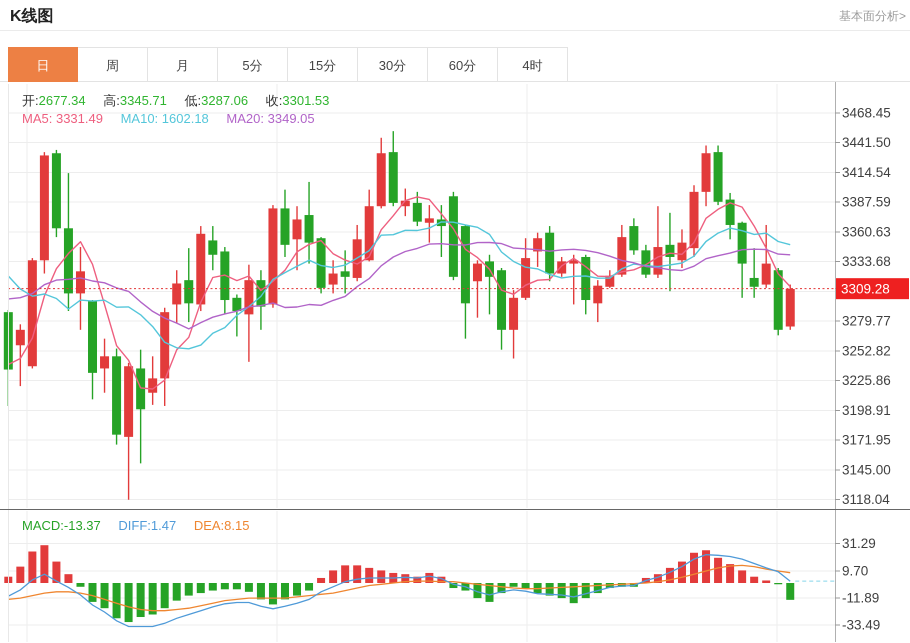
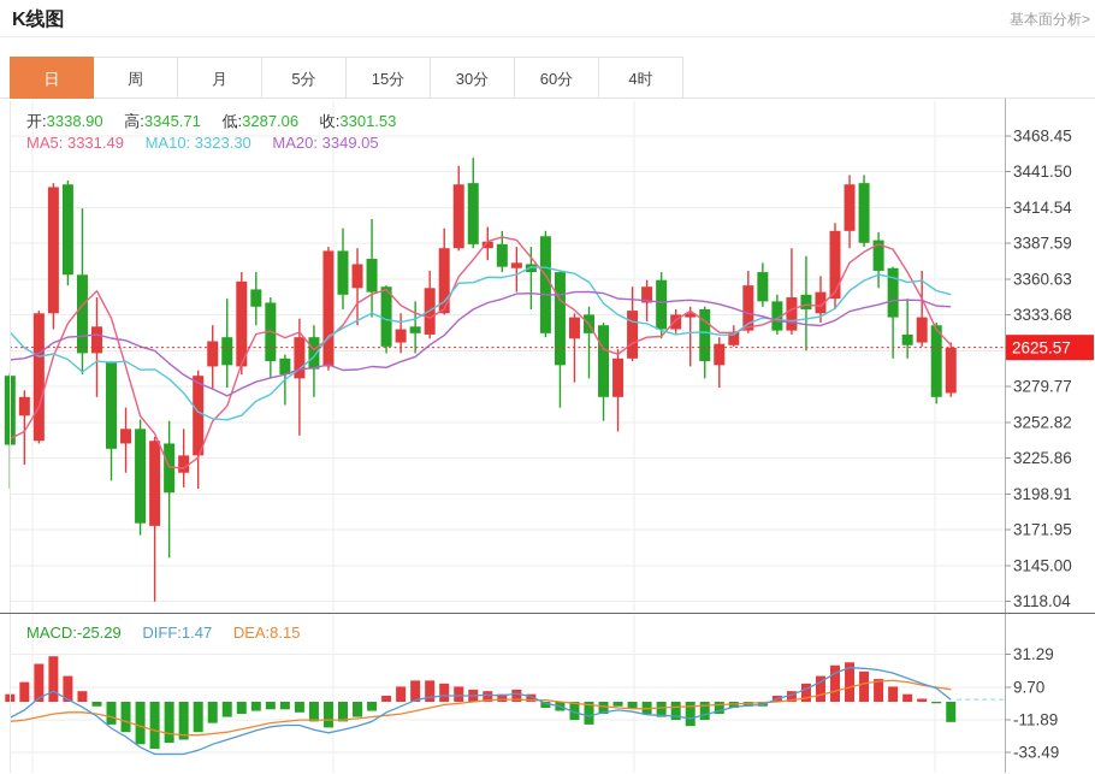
  K线图
  基本面分析>
  日
  周
  月
  5分
  15分
  30分
  60分
  4时
  3468.45
  3441.50
  3414.54
  3387.59
  3360.63
  3333.68
  3279.77
  3252.82
  3225.86
  3198.91
  3171.95
  3145.00
  3118.04
  31.29
  9.70
  -11.89
  -33.49
- 3309.28
+ 2625.57
- 开:2677.34 高:3345.71 低:3287.06 收:3301.53
+ 开:3338.90 高:3345.71 低:3287.06 收:3301.53
- MA5: 3331.49 MA10: 1602.18 MA20: 3349.05
+ MA5: 3331.49 MA10: 3323.30 MA20: 3349.05
- MACD:-13.37 DIFF:1.47 DEA:8.15
+ MACD:-25.29 DIFF:1.47 DEA:8.15
